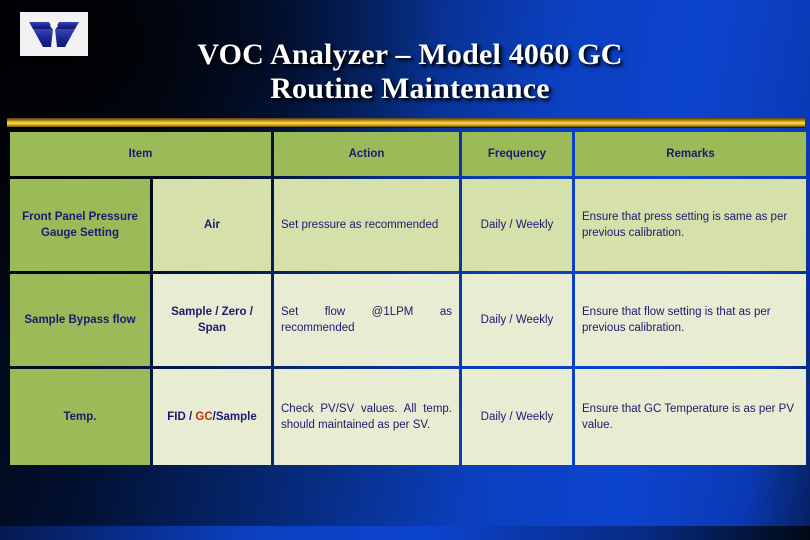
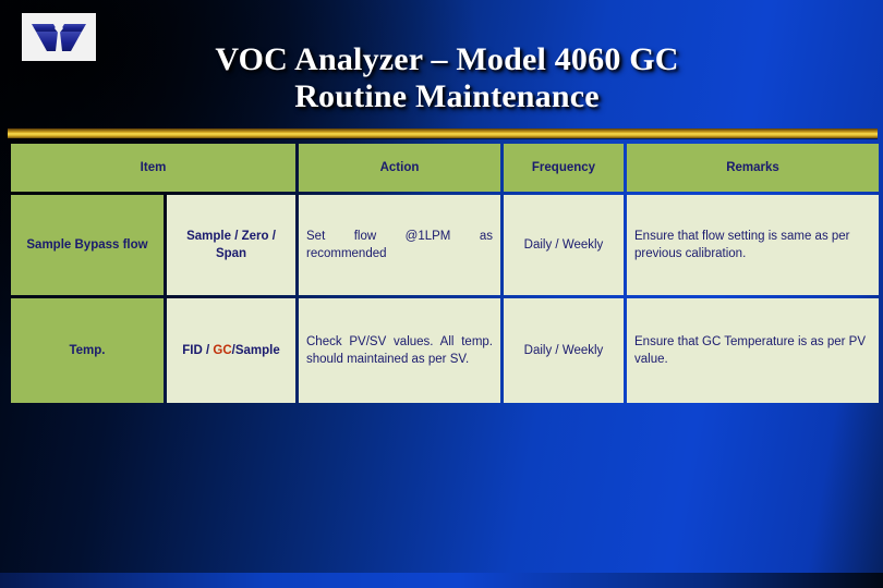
  VOC Analyzer – Model 4060 GC
  Routine Maintenance
  Item	Action	Frequency	Remarks
- Front Panel Pressure Gauge Setting	Air	Set pressure as recommended	Daily / Weekly	Ensure that press setting is same as per previous calibration.
- Sample Bypass flow	Sample / Zero / Span	Set flow @1LPM as recommended	Daily / Weekly	Ensure that flow setting is that as per previous calibration.
+ Sample Bypass flow	Sample / Zero / Span	Set flow @1LPM as recommended	Daily / Weekly	Ensure that flow setting is same as per previous calibration.
  Temp.	FID / GC/Sample	Check PV/SV values. All temp. should maintained as per SV.	Daily / Weekly	Ensure that GC Temperature is as per PV value.
